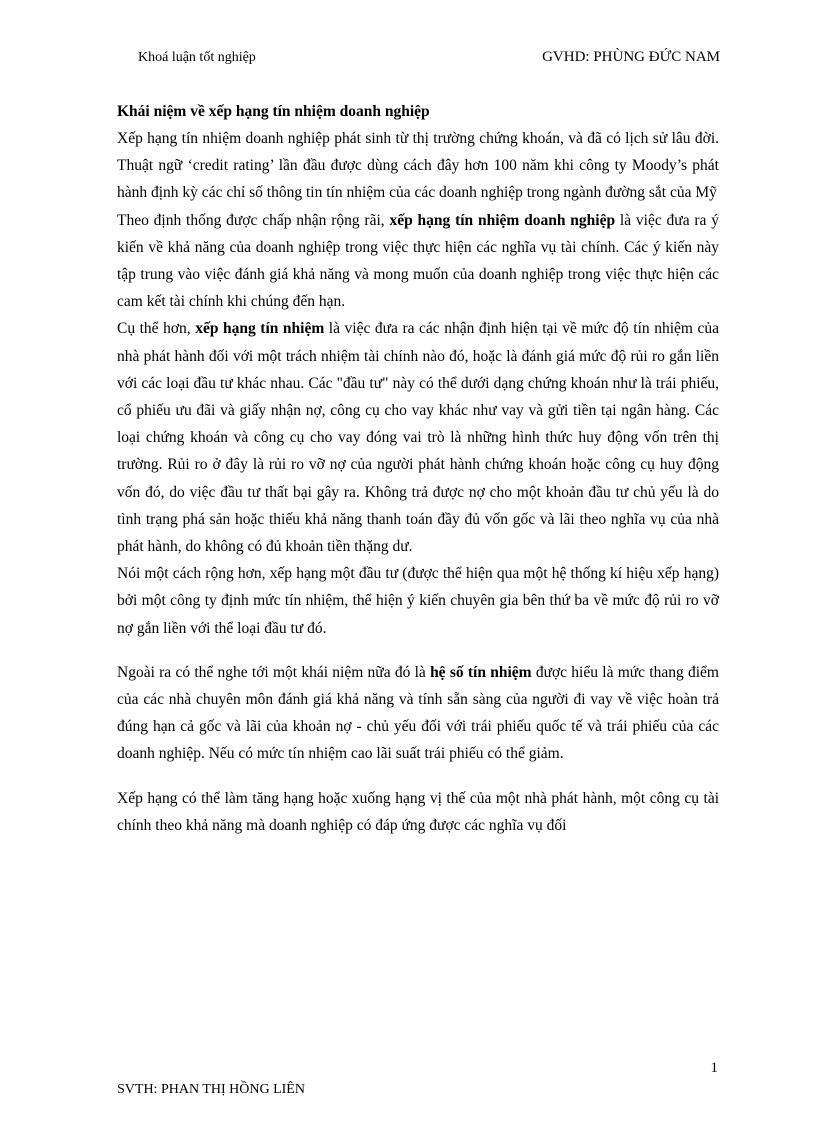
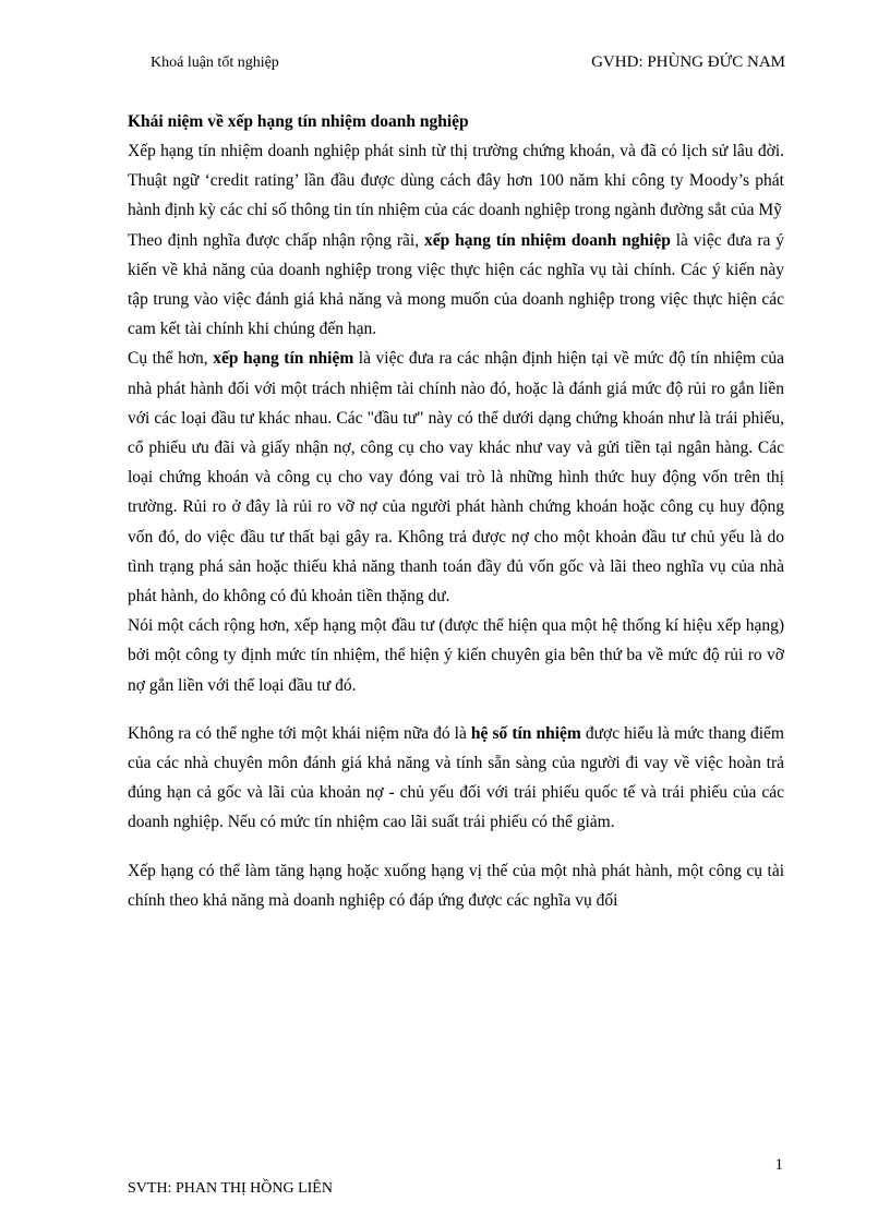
  Khoá luận tốt nghiệp
  GVHD: PHÙNG ĐỨC NAM
  Khái niệm về xếp hạng tín nhiệm doanh nghiệp
  Xếp hạng tín nhiệm doanh nghiệp phát sinh từ thị trường chứng khoán, và đã có lịch sử lâu đời. Thuật ngữ ‘credit rating’ lần đầu được dùng cách đây hơn 100 năm khi công ty Moody’s phát hành định kỳ các chỉ số thông tin tín nhiệm của các doanh nghiệp trong ngành đường sắt của Mỹ
- Theo định thống được chấp nhận rộng rãi, xếp hạng tín nhiệm doanh nghiệp là việc đưa ra ý kiến về khả năng của doanh nghiệp trong việc thực hiện các nghĩa vụ tài chính. Các ý kiến này tập trung vào việc đánh giá khả năng và mong muốn của doanh nghiệp trong việc thực hiện các cam kết tài chính khi chúng đến hạn.
+ Theo định nghĩa được chấp nhận rộng rãi, xếp hạng tín nhiệm doanh nghiệp là việc đưa ra ý kiến về khả năng của doanh nghiệp trong việc thực hiện các nghĩa vụ tài chính. Các ý kiến này tập trung vào việc đánh giá khả năng và mong muốn của doanh nghiệp trong việc thực hiện các cam kết tài chính khi chúng đến hạn.
  Cụ thể hơn, xếp hạng tín nhiệm là việc đưa ra các nhận định hiện tại về mức độ tín nhiệm của nhà phát hành đối với một trách nhiệm tài chính nào đó, hoặc là đánh giá mức độ rủi ro gắn liền với các loại đầu tư khác nhau. Các "đầu tư" này có thể dưới dạng chứng khoán như là trái phiếu, cổ phiếu ưu đãi và giấy nhận nợ, công cụ cho vay khác như vay và gửi tiền tại ngân hàng. Các loại chứng khoán và công cụ cho vay đóng vai trò là những hình thức huy động vốn trên thị trường. Rủi ro ở đây là rủi ro vỡ nợ của người phát hành chứng khoán hoặc công cụ huy động vốn đó, do việc đầu tư thất bại gây ra. Không trả được nợ cho một khoản đầu tư chủ yếu là do tình trạng phá sản hoặc thiếu khả năng thanh toán đầy đủ vốn gốc và lãi theo nghĩa vụ của nhà phát hành, do không có đủ khoản tiền thặng dư.
  Nói một cách rộng hơn, xếp hạng một đầu tư (được thể hiện qua một hệ thống kí hiệu xếp hạng) bởi một công ty định mức tín nhiệm, thể hiện ý kiến chuyên gia bên thứ ba về mức độ rủi ro vỡ nợ gắn liền với thể loại đầu tư đó.
- Ngoài ra có thể nghe tới một khái niệm nữa đó là hệ số tín nhiệm được hiểu là mức thang điểm của các nhà chuyên môn đánh giá khả năng và tính sẵn sàng của người đi vay về việc hoàn trả đúng hạn cả gốc và lãi của khoản nợ - chủ yếu đối với trái phiếu quốc tế và trái phiếu của các doanh nghiệp. Nếu có mức tín nhiệm cao lãi suất trái phiếu có thể giảm.
+ Không ra có thể nghe tới một khái niệm nữa đó là hệ số tín nhiệm được hiểu là mức thang điểm của các nhà chuyên môn đánh giá khả năng và tính sẵn sàng của người đi vay về việc hoàn trả đúng hạn cả gốc và lãi của khoản nợ - chủ yếu đối với trái phiếu quốc tế và trái phiếu của các doanh nghiệp. Nếu có mức tín nhiệm cao lãi suất trái phiếu có thể giảm.
  Xếp hạng có thể làm tăng hạng hoặc xuống hạng vị thế của một nhà phát hành, một công cụ tài chính theo khả năng mà doanh nghiệp có đáp ứng được các nghĩa vụ đối
  1
  SVTH: PHAN THỊ HỒNG LIÊN
